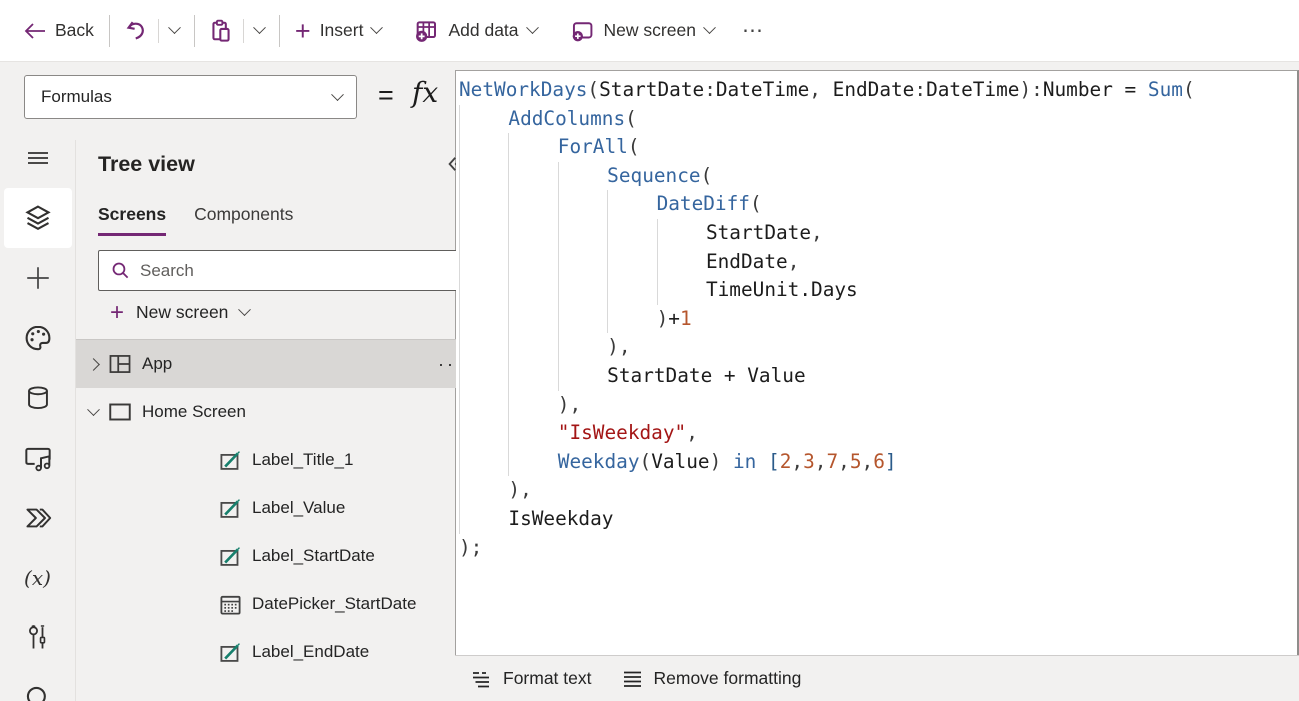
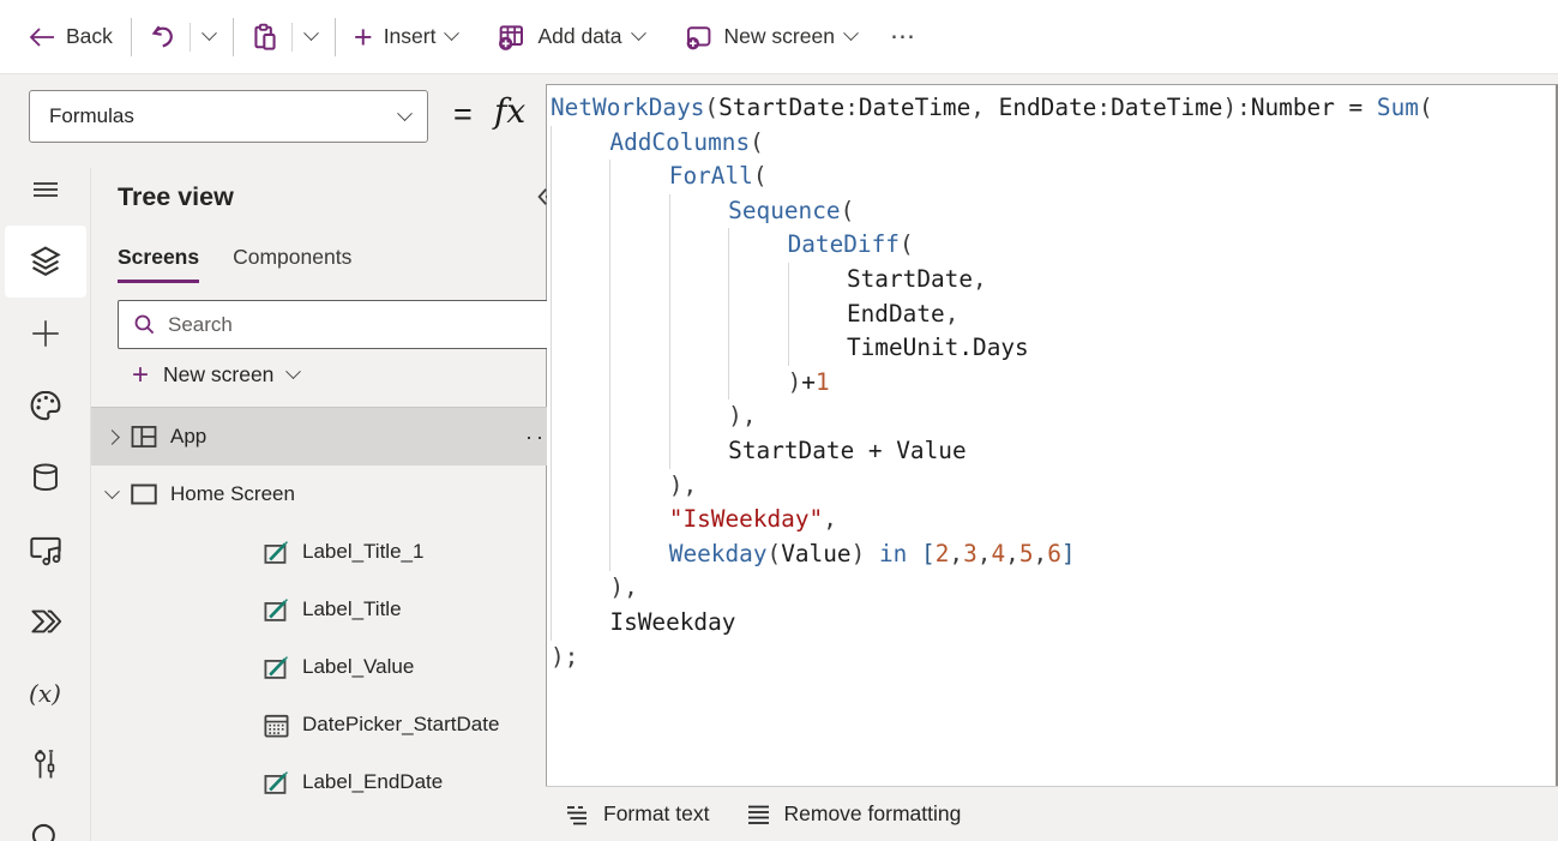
  Back
  +
  Insert
  Add data
  New screen
  ⋯
  Formulas
  =
  fx
  NetWorkDays(StartDate:DateTime, EndDate:DateTime):Number = Sum(
  AddColumns(
  ForAll(
  Sequence(
  DateDiff(
  StartDate,
  EndDate,
  TimeUnit.Days
  )+1
  ),
  StartDate + Value
  ),
  "IsWeekday",
- Weekday(Value) in [2,3,7,5,6]
+ Weekday(Value) in [2,3,4,5,6]
  ),
  IsWeekday
  );
  Format text
  Remove formatting
  (x)
  Tree view
  Screens
  Components
  Search
  +
  New screen
  App
  Home Screen
  Label_Title_1
+ Label_Title
  Label_Value
- Label_StartDate
  DatePicker_StartDate
  Label_EndDate
